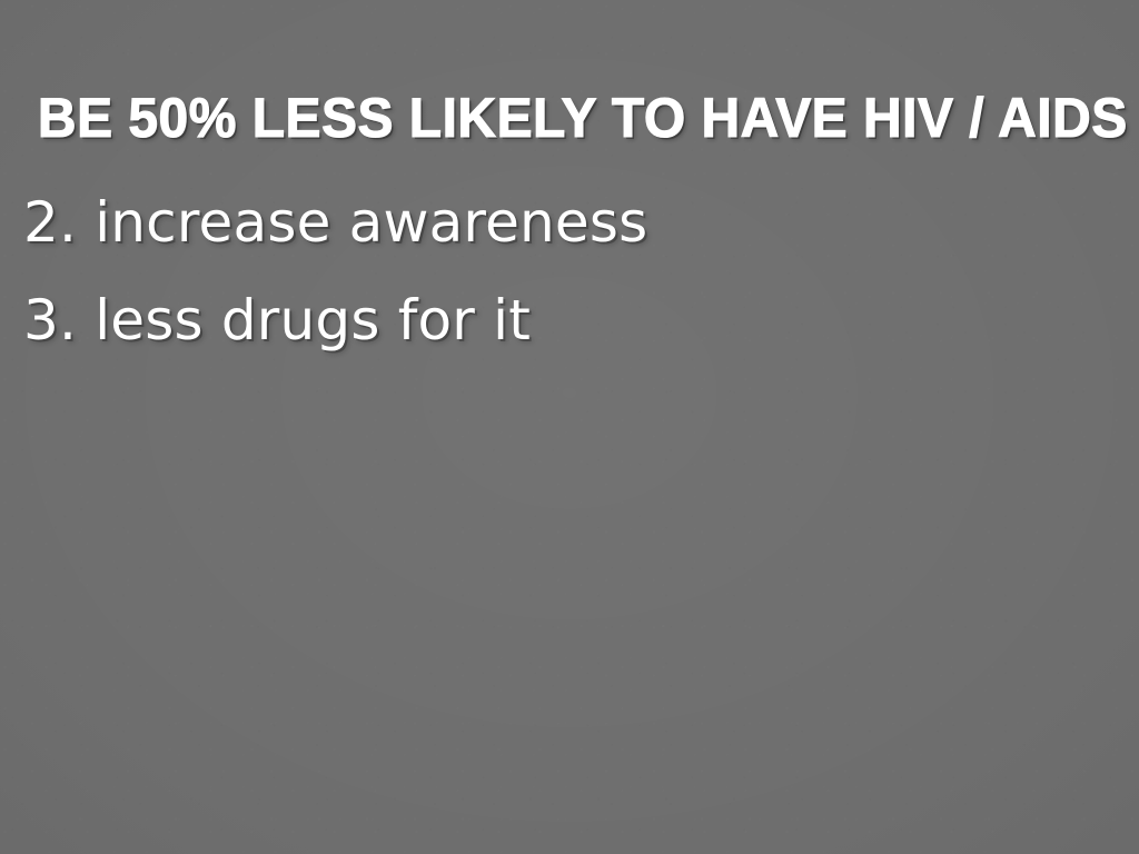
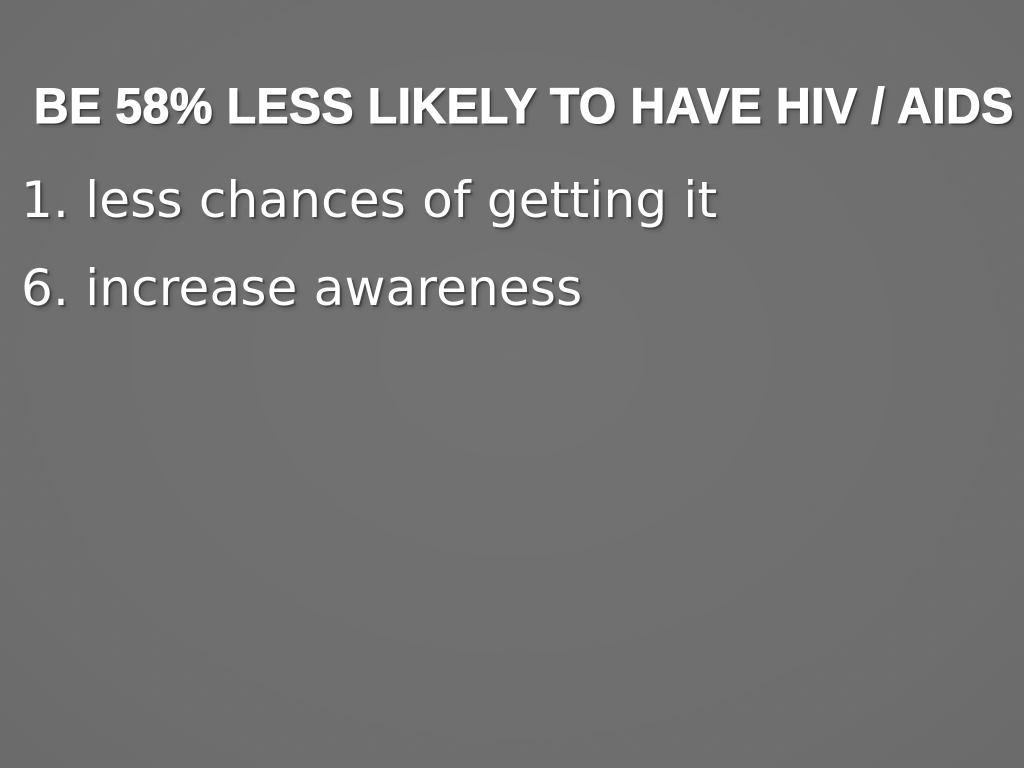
- BE 50% LESS LIKELY TO HAVE HIV / AIDS
+ BE 58% LESS LIKELY TO HAVE HIV / AIDS
+ 1. less chances of getting it
- 2. increase awareness
+ 6. increase awareness
- 3. less drugs for it
